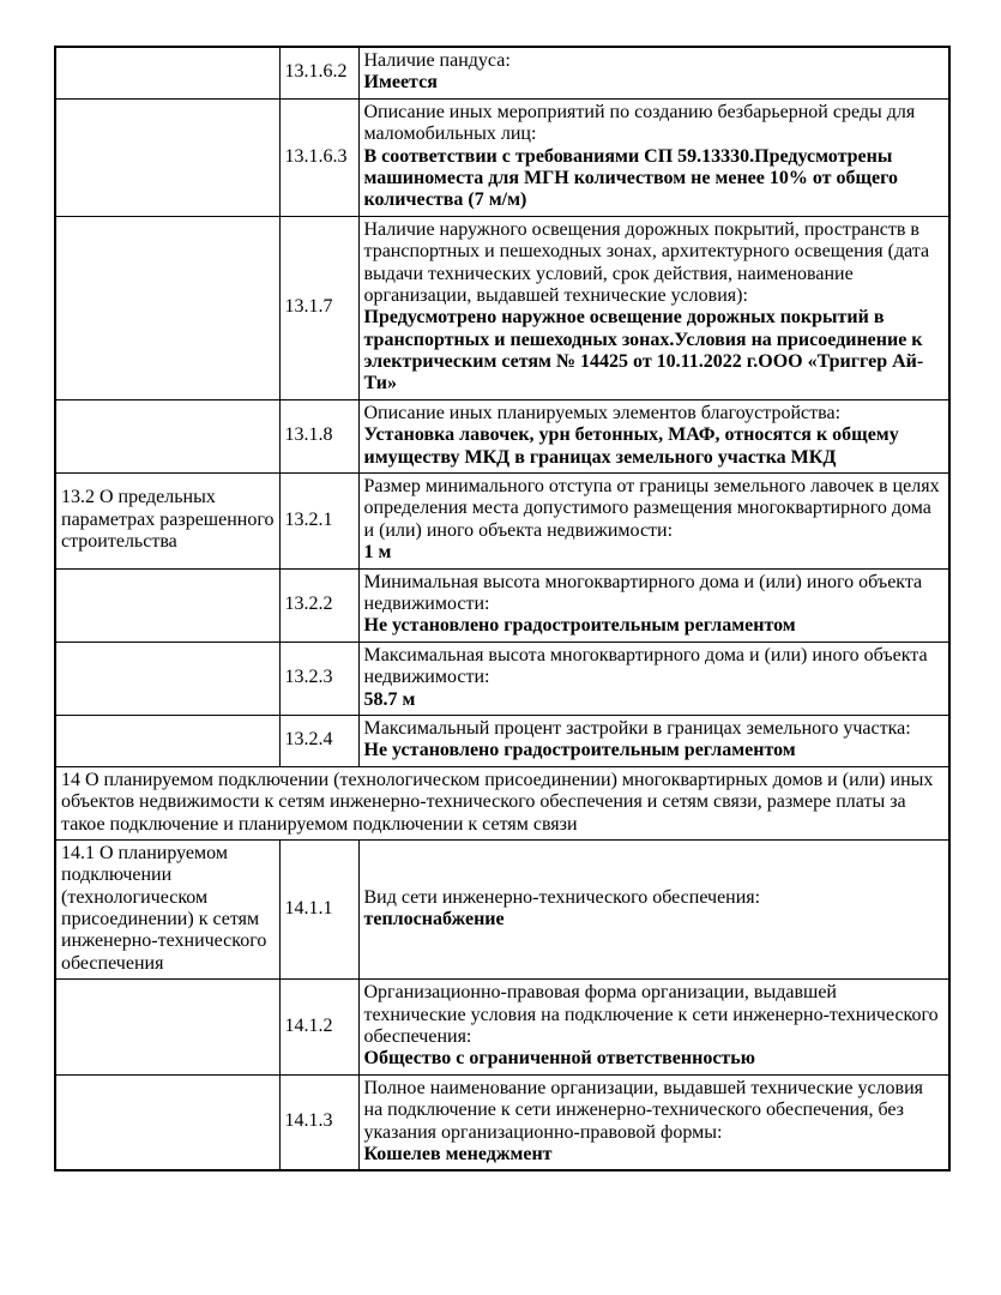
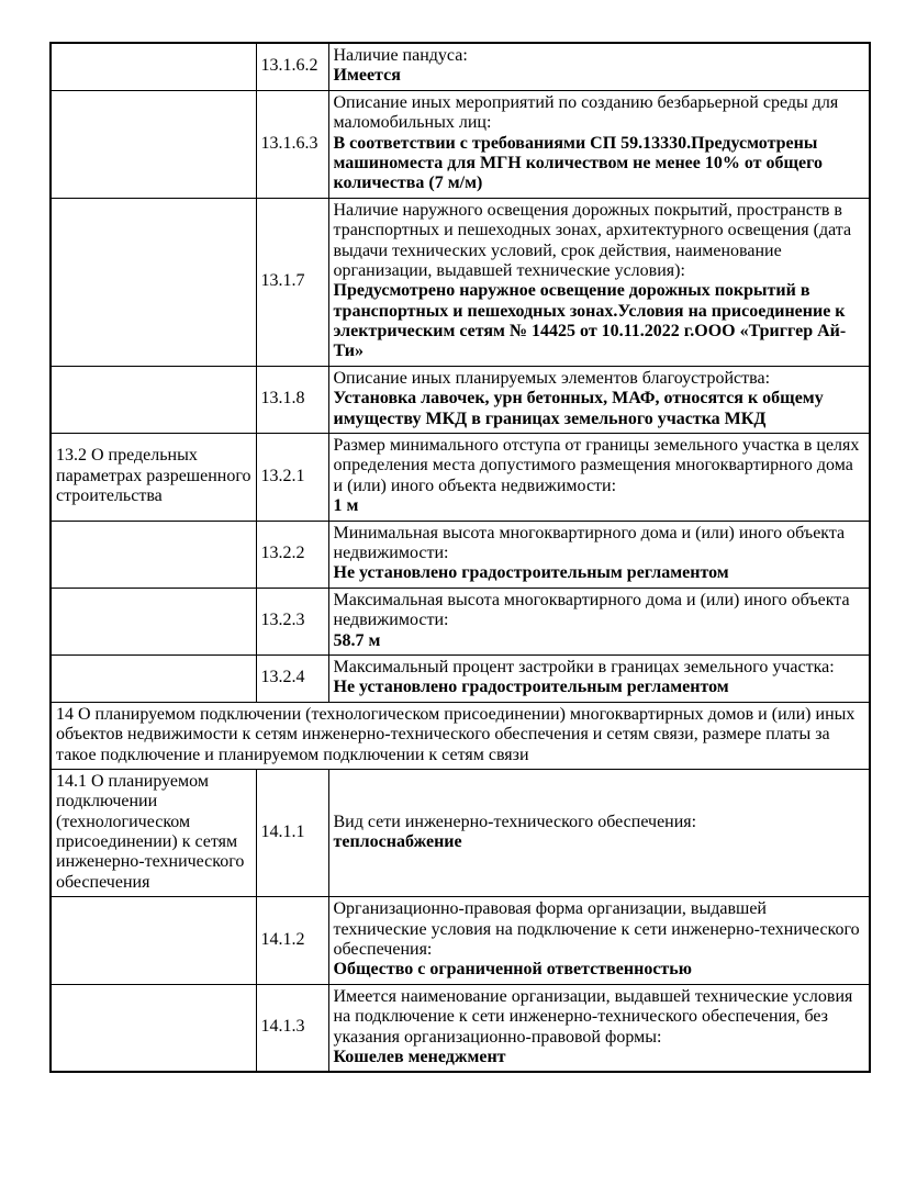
  	13.1.6.2	Наличие пандуса:Имеется
  	13.1.6.3	Описание иных мероприятий по созданию безбарьерной среды для маломобильных лиц:В соответствии с требованиями СП 59.13330.Предусмотрены машиноместа для МГН количеством не менее 10% от общего количества (7 м/м)
  	13.1.7	Наличие наружного освещения дорожных покрытий, пространств в транспортных и пешеходных зонах, архитектурного освещения (дата выдачи технических условий, срок действия, наименование организации, выдавшей технические условия):Предусмотрено наружное освещение дорожных покрытий в транспортных и пешеходных зонах.Условия на присоединение к электрическим сетям № 14425 от 10.11.2022 г.ООО «Триггер Ай-Ти»
  	13.1.8	Описание иных планируемых элементов благоустройства:Установка лавочек, урн бетонных, МАФ, относятся к общему имуществу МКД в границах земельного участка МКД
- 13.2 О предельных параметрах разрешенного строительства	13.2.1	Размер минимального отступа от границы земельного лавочек в целях определения места допустимого размещения многоквартирного дома и (или) иного объекта недвижимости:1 м
+ 13.2 О предельных параметрах разрешенного строительства	13.2.1	Размер минимального отступа от границы земельного участка в целях определения места допустимого размещения многоквартирного дома и (или) иного объекта недвижимости:1 м
  	13.2.2	Минимальная высота многоквартирного дома и (или) иного объекта недвижимости:Не установлено градостроительным регламентом
  	13.2.3	Максимальная высота многоквартирного дома и (или) иного объекта недвижимости:58.7 м
  	13.2.4	Максимальный процент застройки в границах земельного участка:Не установлено градостроительным регламентом
  14 О планируемом подключении (технологическом присоединении) многоквартирных домов и (или) иных объектов недвижимости к сетям инженерно-технического обеспечения и сетям связи, размере платы за такое подключение и планируемом подключении к сетям связи
  14.1 О планируемом подключении (технологическом присоединении) к сетям инженерно-технического обеспечения	14.1.1	Вид сети инженерно-технического обеспечения:теплоснабжение
  	14.1.2	Организационно-правовая форма организации, выдавшей технические условия на подключение к сети инженерно-технического обеспечения:Общество с ограниченной ответственностью
- 	14.1.3	Полное наименование организации, выдавшей технические условия на подключение к сети инженерно-технического обеспечения, без указания организационно-правовой формы:Кошелев менеджмент
+ 	14.1.3	Имеется наименование организации, выдавшей технические условия на подключение к сети инженерно-технического обеспечения, без указания организационно-правовой формы:Кошелев менеджмент
